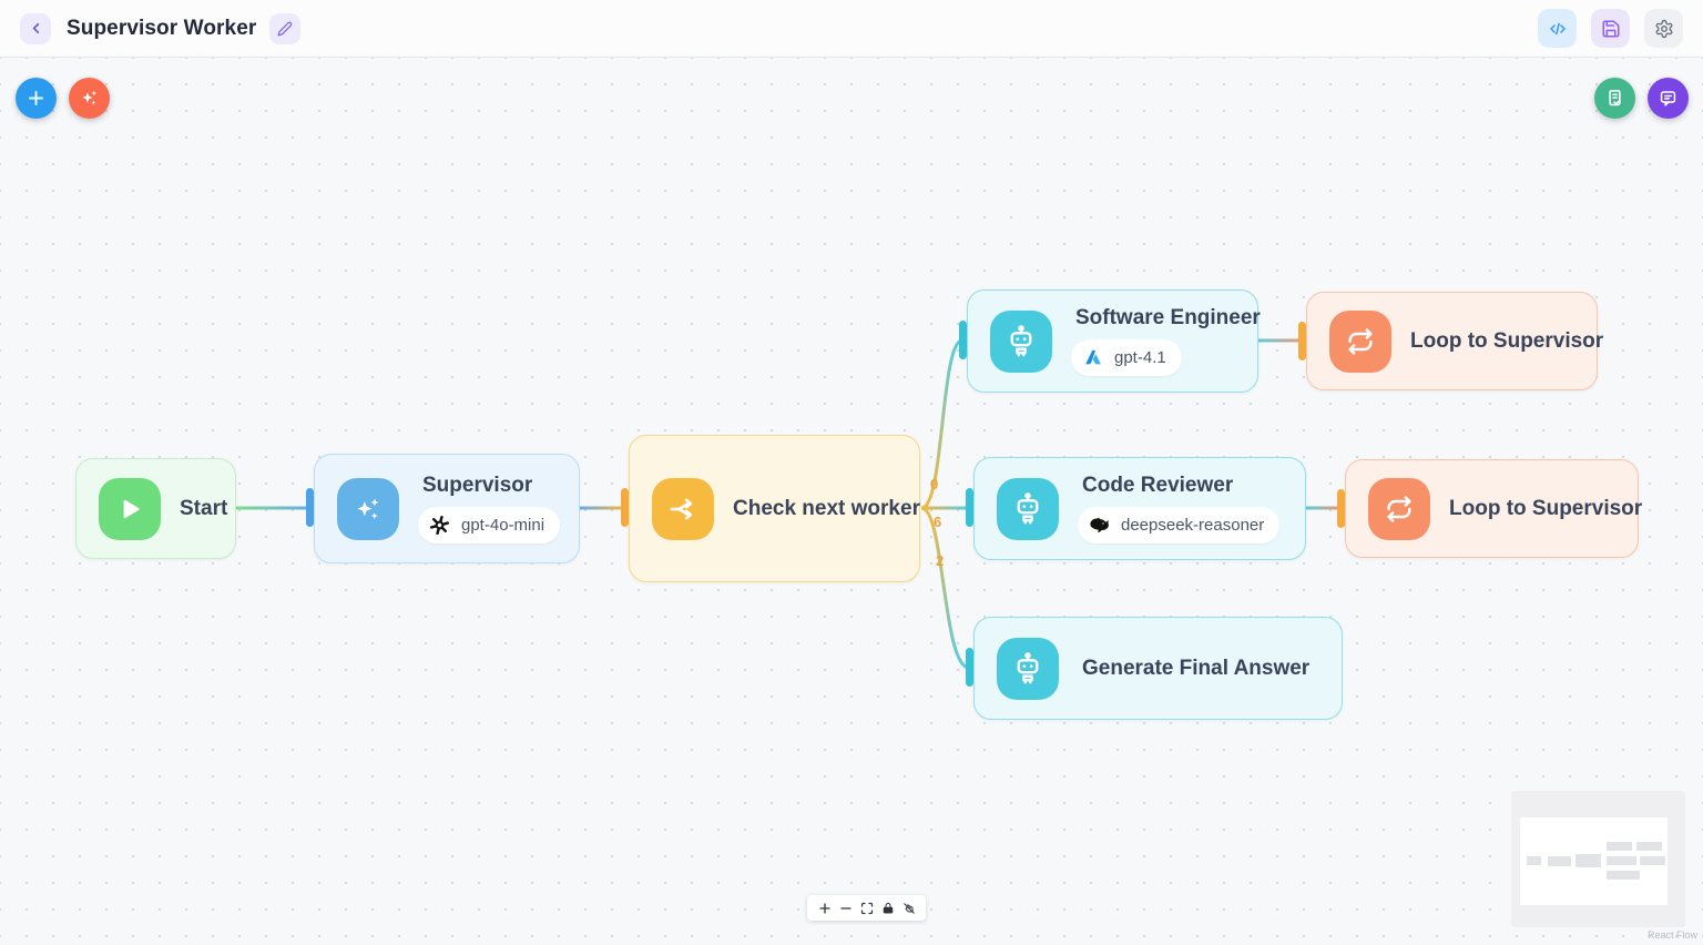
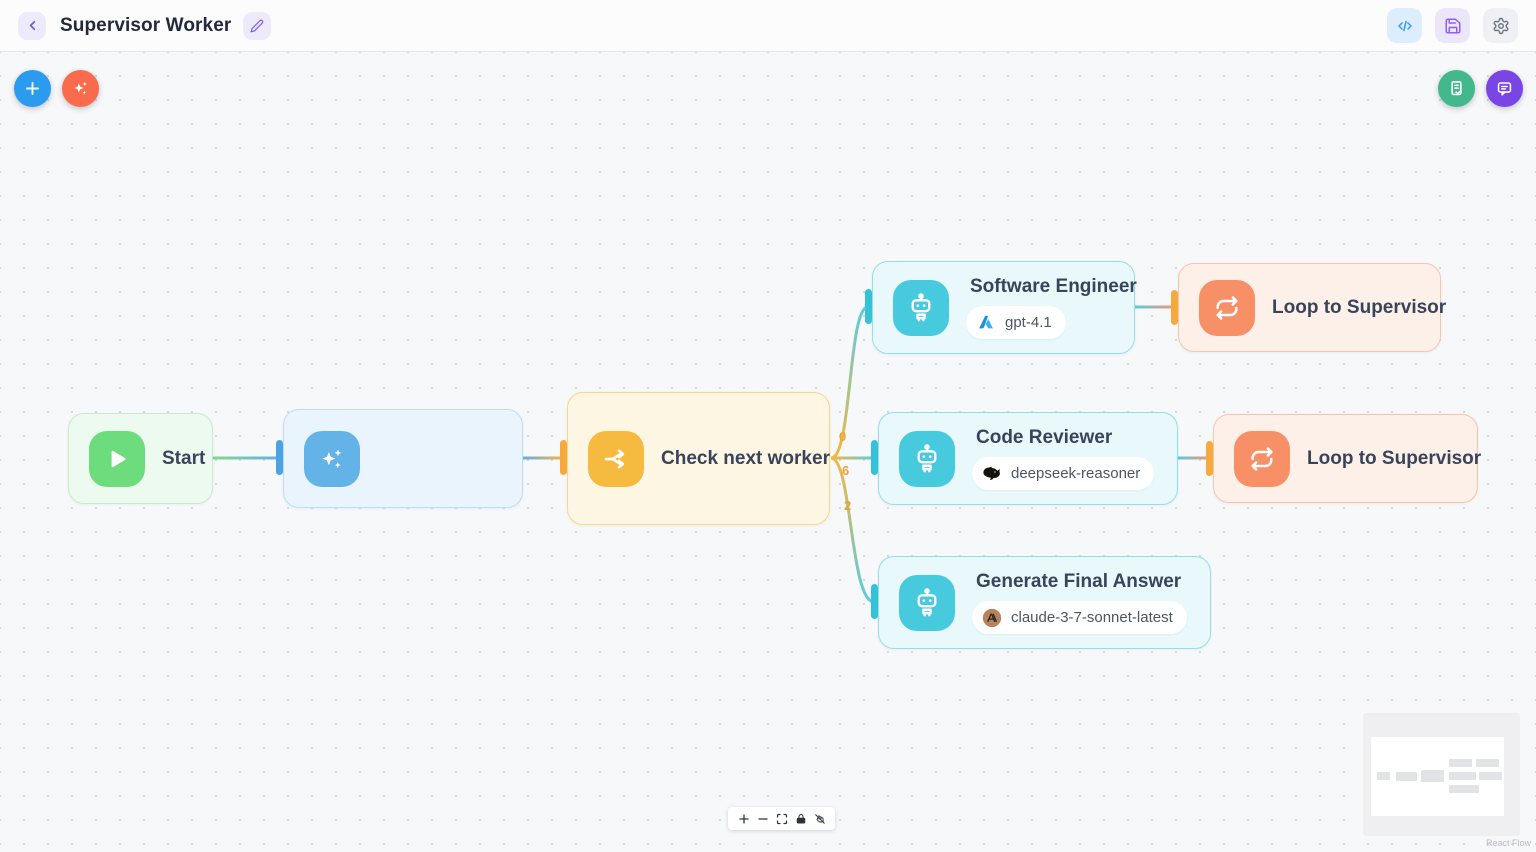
  Supervisor Worker
  0
  6
  2
  Start
- Supervisor
- gpt-4o-mini
  Check next worker
  Software Engineer
  gpt-4.1
  Loop to Supervisor
  Code Reviewer
  deepseek-reasoner
  Loop to Supervisor
  Generate Final Answer
+ claude-3-7-sonnet-latest
  React Flow
